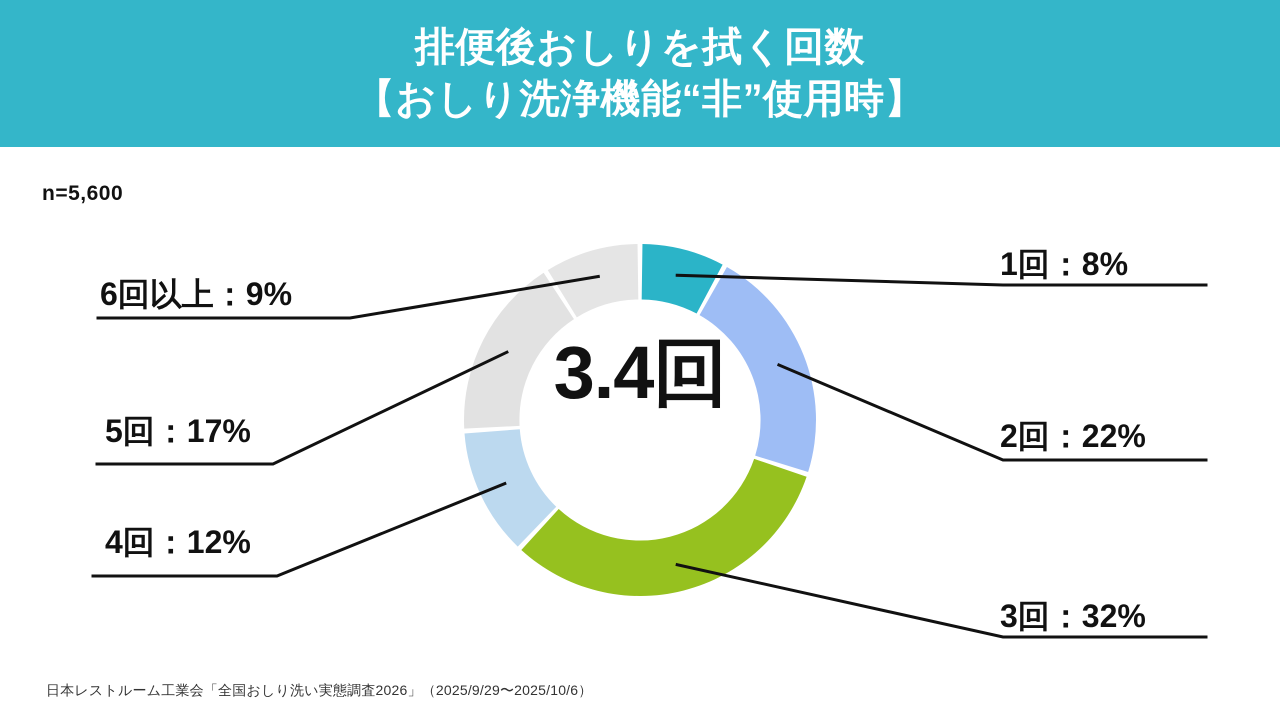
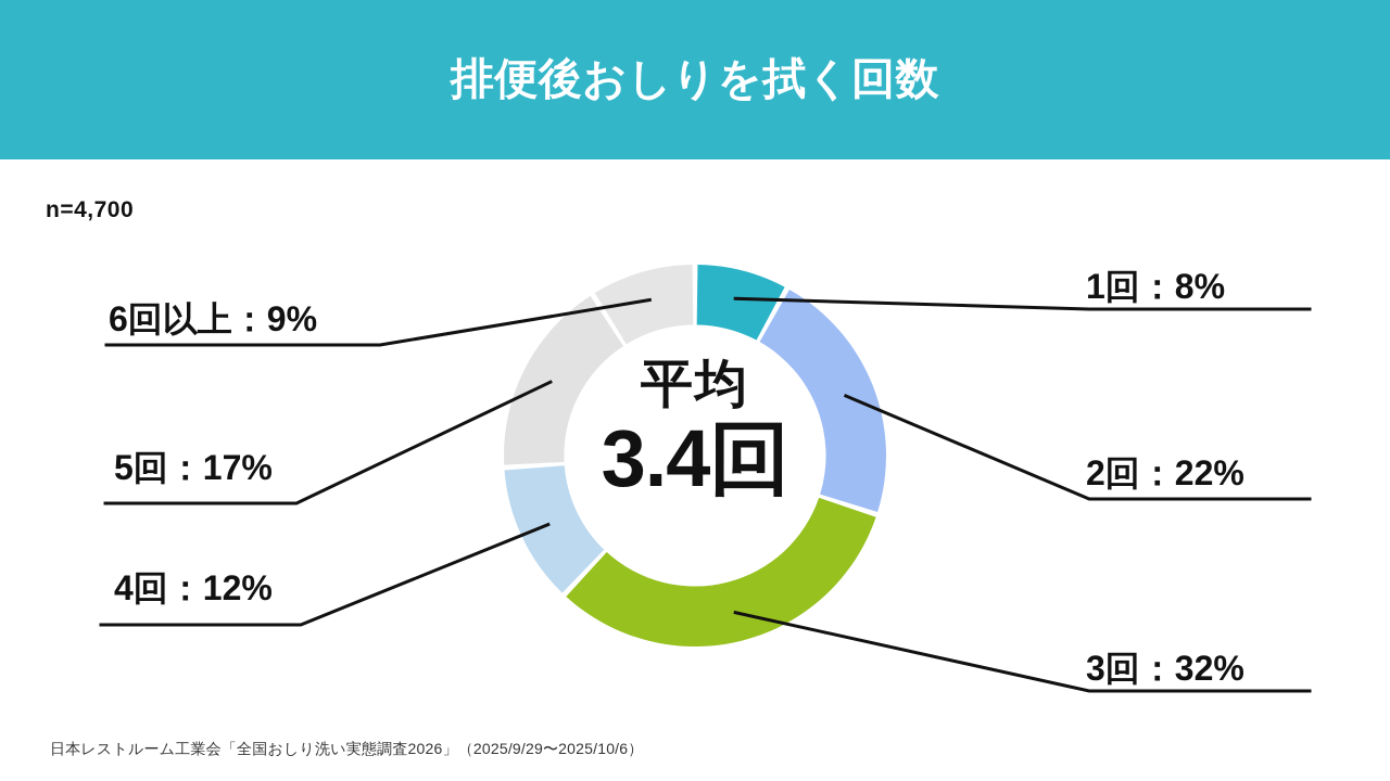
  排便後おしりを拭く回数
- 【おしり洗浄機能“非”使用時】
- n=5,600
+ n=4,700
+ 平均
  3.4回
  1回：8%
  2回：22%
  3回：32%
  6回以上：9%
  5回：17%
  4回：12%
  日本レストルーム工業会「全国おしり洗い実態調査2026」（2025/9/29〜2025/10/6）
